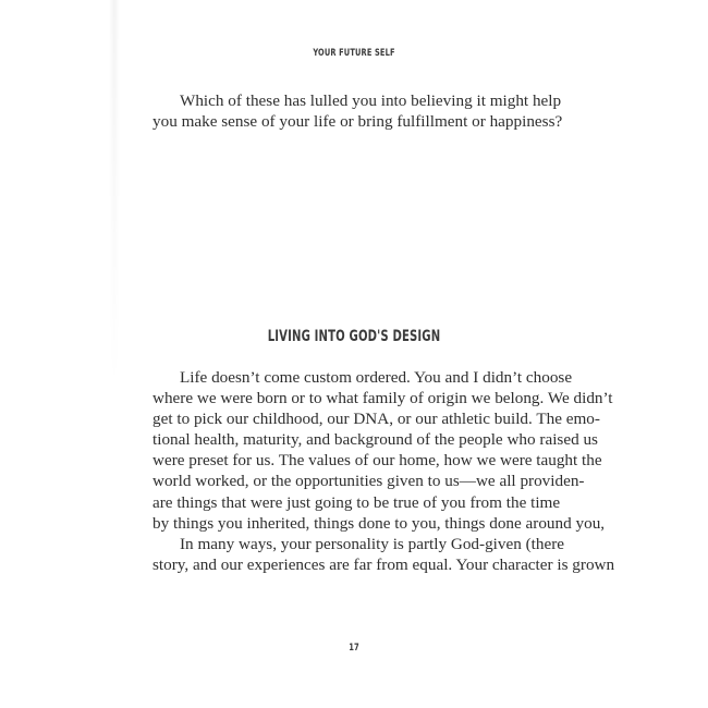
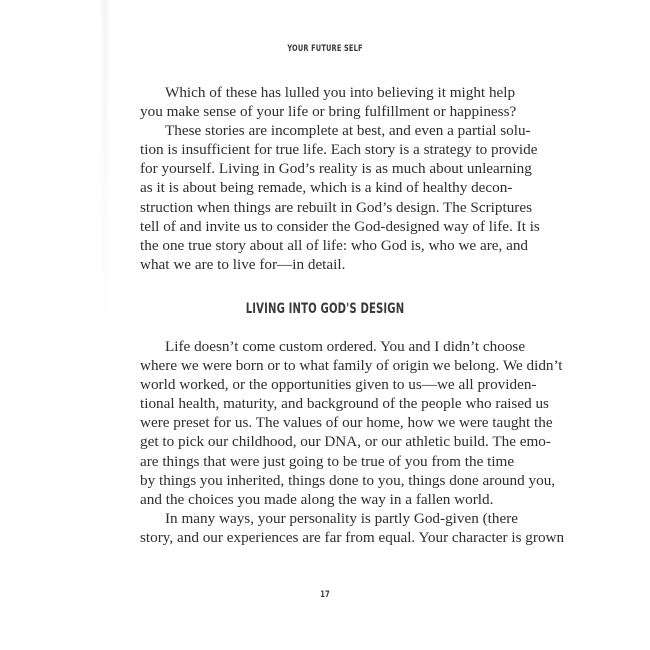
  YOUR FUTURE SELF
  Which of these has lulled you into believing it might help
  you make sense of your life or bring fulfillment or happiness?
+ These stories are incomplete at best, and even a partial solu-
+ tion is insufficient for true life. Each story is a strategy to provide
+ for yourself. Living in God’s reality is as much about unlearning
+ as it is about being remade, which is a kind of healthy decon-
+ struction when things are rebuilt in God’s design. The Scriptures
+ tell of and invite us to consider the God-designed way of life. It is
+ the one true story about all of life: who God is, who we are, and
+ what we are to live for—in detail.
  LIVING INTO GOD'S DESIGN
  Life doesn’t come custom ordered. You and I didn’t choose
  where we were born or to what family of origin we belong. We didn’t
- get to pick our childhood, our DNA, or our athletic build. The emo-
+ world worked, or the opportunities given to us—we all providen-
  tional health, maturity, and background of the people who raised us
  were preset for us. The values of our home, how we were taught the
- world worked, or the opportunities given to us—we all providen-
+ get to pick our childhood, our DNA, or our athletic build. The emo-
  are things that were just going to be true of you from the time
  by things you inherited, things done to you, things done around you,
+ and the choices you made along the way in a fallen world.
  In many ways, your personality is partly God-given (there
  story, and our experiences are far from equal. Your character is grown
  17
